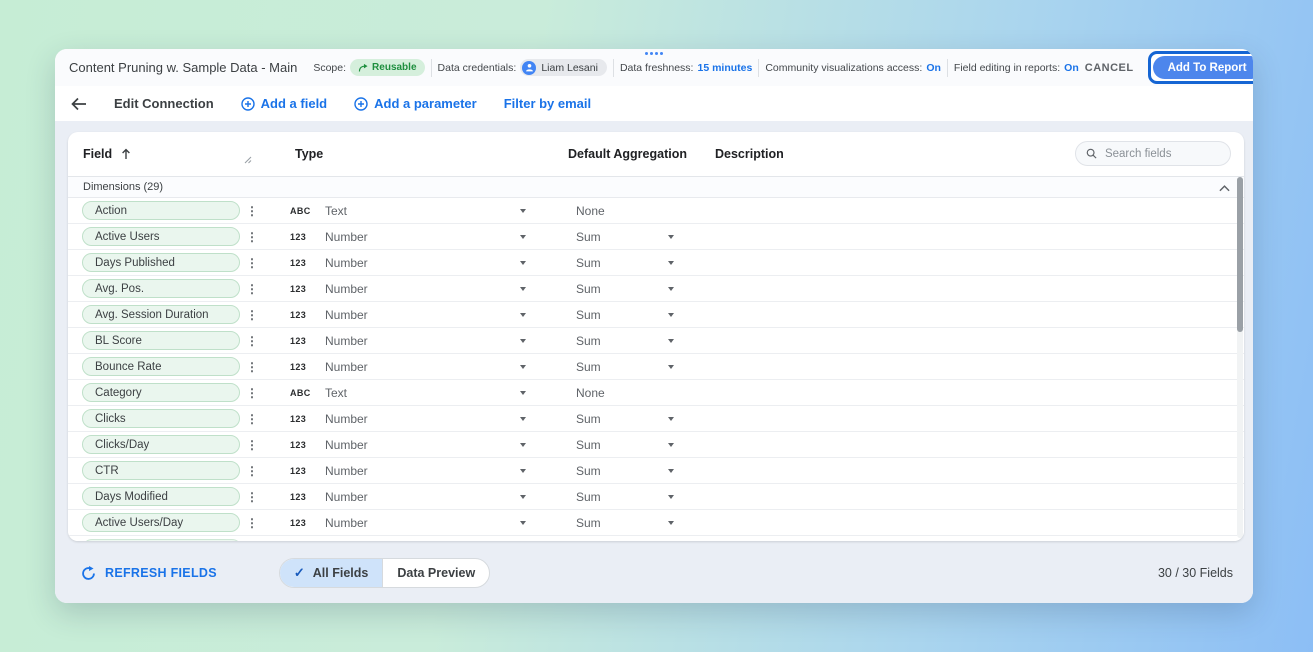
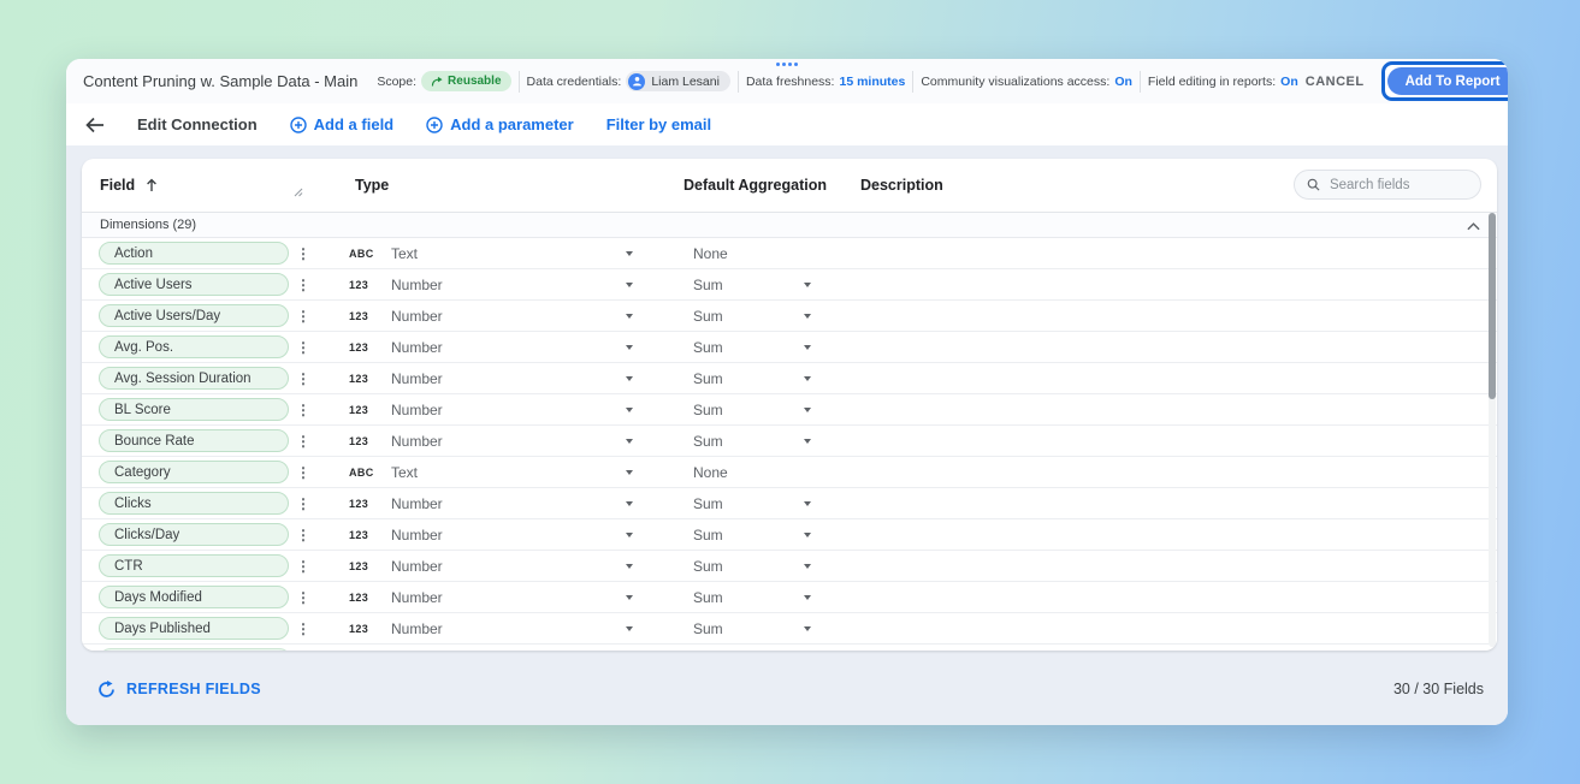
  Content Pruning w. Sample Data - Main
  Scope:
  Reusable
  Data credentials:
  Liam Lesani
  Data freshness:
  15 minutes
  Community visualizations access:
  On
  Field editing in reports:
  On
  CANCEL
  Add To Report
  Edit Connection
  Add a field
  Add a parameter
  Filter by email
  Field
  Type
  Default Aggregation
  Description
  Search fields
  Dimensions (29)
  Action
  ⋮
  ABC
  Text
  None
  Active Users
  ⋮
  123
  Number
  Sum
- Days Published
+ Active Users/Day
  ⋮
  123
  Number
  Sum
  Avg. Pos.
  ⋮
  123
  Number
  Sum
  Avg. Session Duration
  ⋮
  123
  Number
  Sum
  BL Score
  ⋮
  123
  Number
  Sum
  Bounce Rate
  ⋮
  123
  Number
  Sum
  Category
  ⋮
  ABC
  Text
  None
  Clicks
  ⋮
  123
  Number
  Sum
  Clicks/Day
  ⋮
  123
  Number
  Sum
  CTR
  ⋮
  123
  Number
  Sum
  Days Modified
  ⋮
  123
  Number
  Sum
- Active Users/Day
+ Days Published
  ⋮
  123
  Number
  Sum
  REFRESH FIELDS
- ✓
- All Fields
- Data Preview
  30 / 30 Fields
